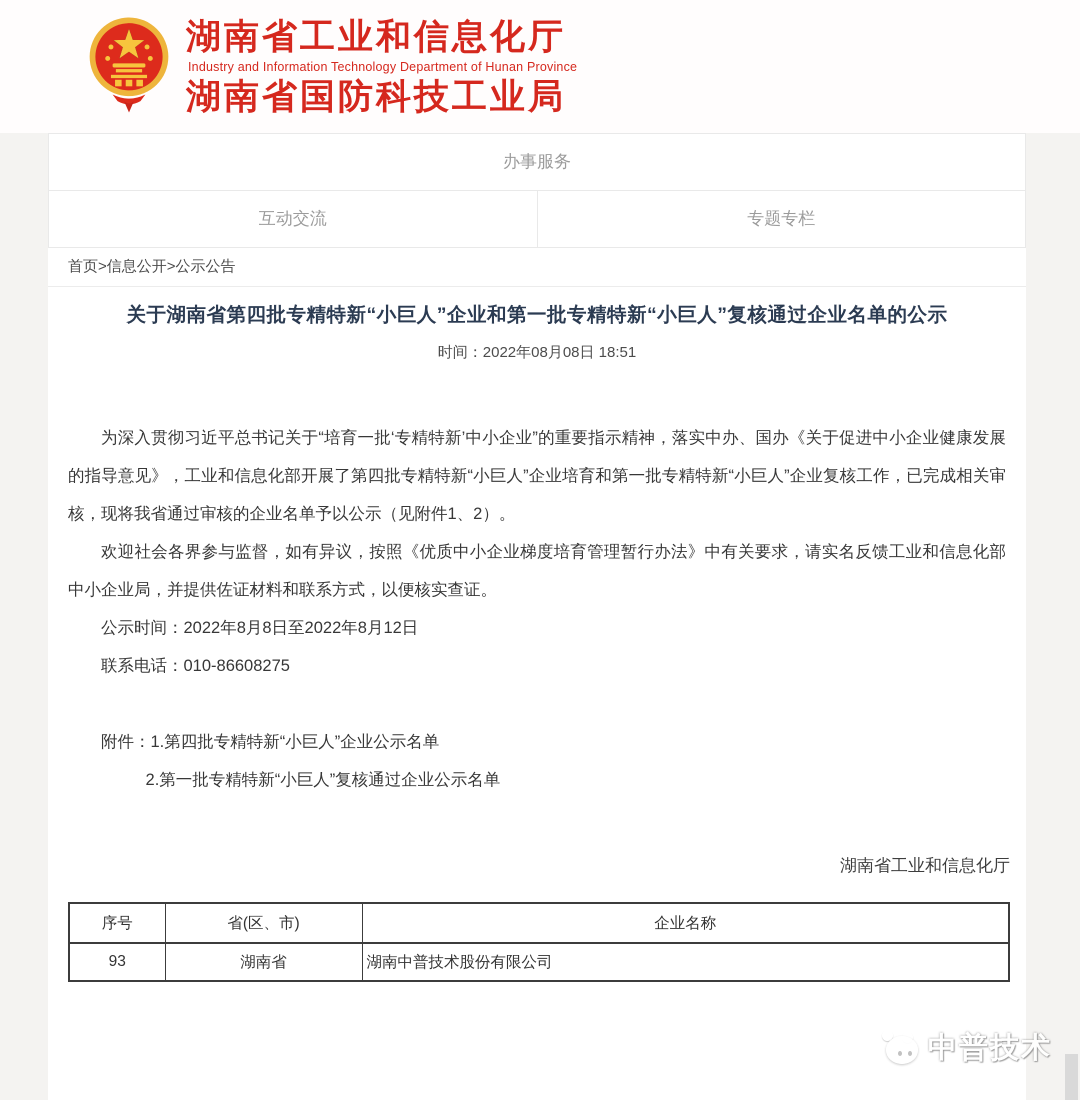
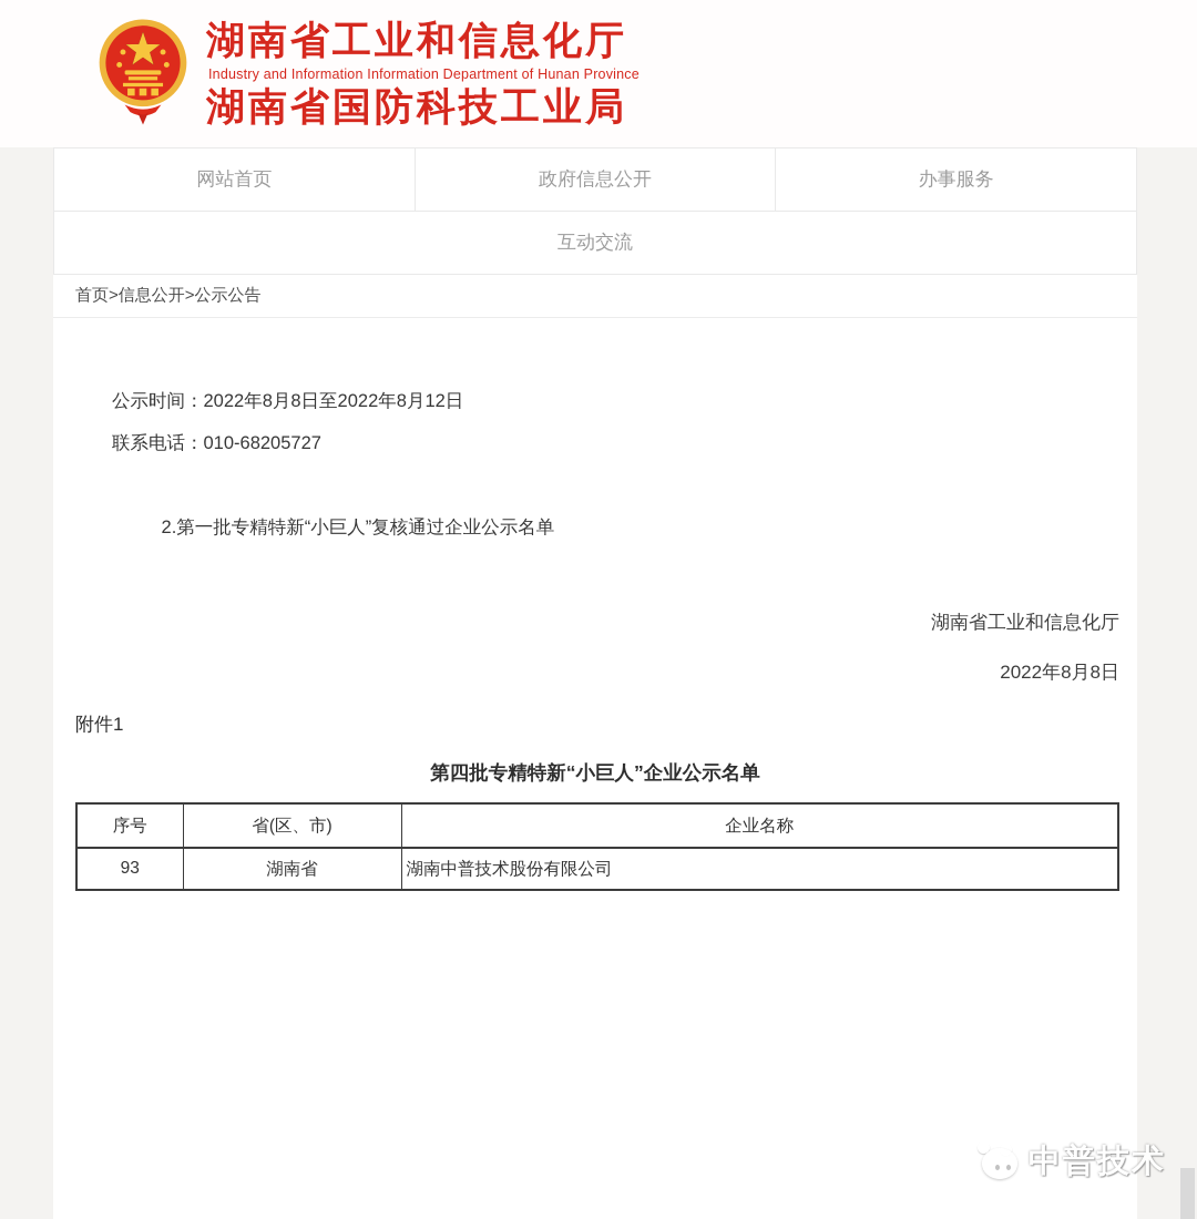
  湖南省工业和信息化厅
- Industry and Information Technology Department of Hunan Province
+ Industry and Information Information Department of Hunan Province
  湖南省国防科技工业局
+ 网站首页
+ 政府信息公开
  办事服务
  互动交流
- 专题专栏
  首页>信息公开>公示公告
- 关于湖南省第四批专精特新“小巨人”企业和第一批专精特新“小巨人”复核通过企业名单的公示
- 时间：2022年08月08日 18:51
- 为深入贯彻习近平总书记关于“培育一批‘专精特新’中小企业”的重要指示精神，落实中办、国办《关于促进中小企业健康发展的指导意见》，工业和信息化部开展了第四批专精特新“小巨人”企业培育和第一批专精特新“小巨人”企业复核工作，已完成相关审核，现将我省通过审核的企业名单予以公示（见附件1、2）。
- 欢迎社会各界参与监督，如有异议，按照《优质中小企业梯度培育管理暂行办法》中有关要求，请实名反馈工业和信息化部中小企业局，并提供佐证材料和联系方式，以便核实查证。
  公示时间：2022年8月8日至2022年8月12日
- 联系电话：010-86608275
+ 联系电话：010-68205727
- 附件：1.第四批专精特新“小巨人”企业公示名单
  2.第一批专精特新“小巨人”复核通过企业公示名单
  湖南省工业和信息化厅
+ 2022年8月8日
+ 附件1
+ 第四批专精特新“小巨人”企业公示名单
  序号	省(区、市)	企业名称
  93	湖南省	湖南中普技术股份有限公司
  中普技术
